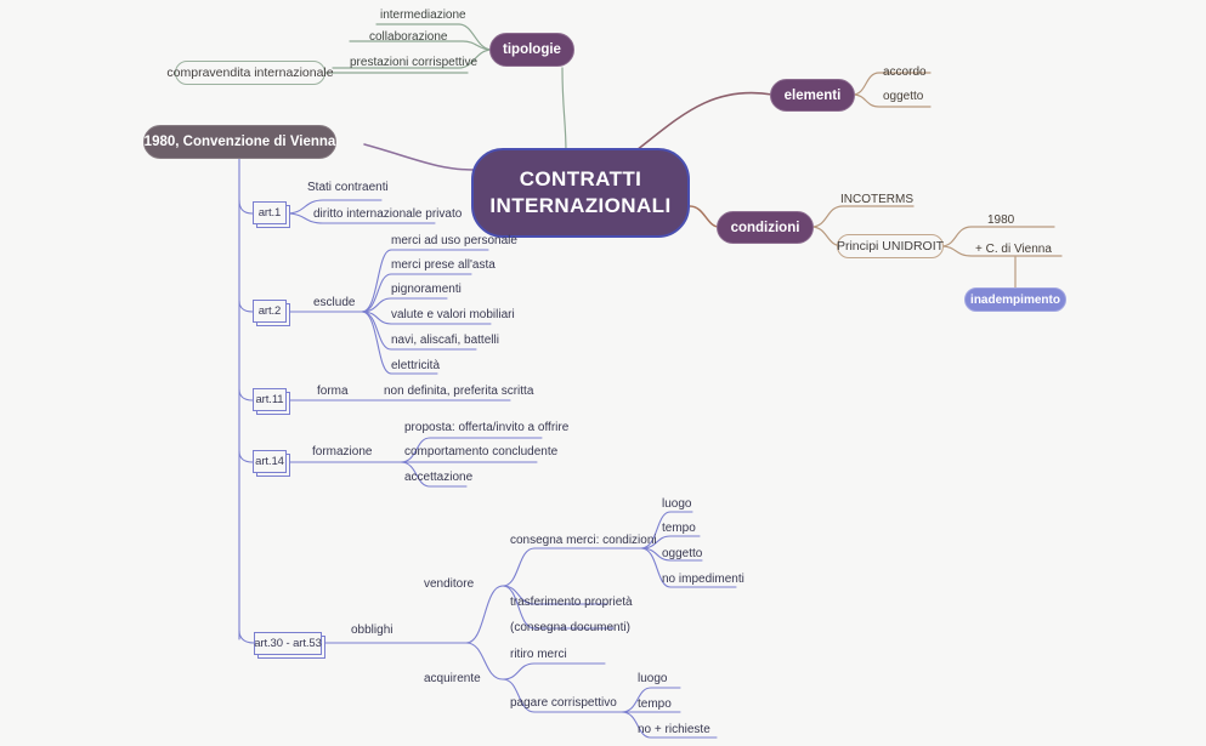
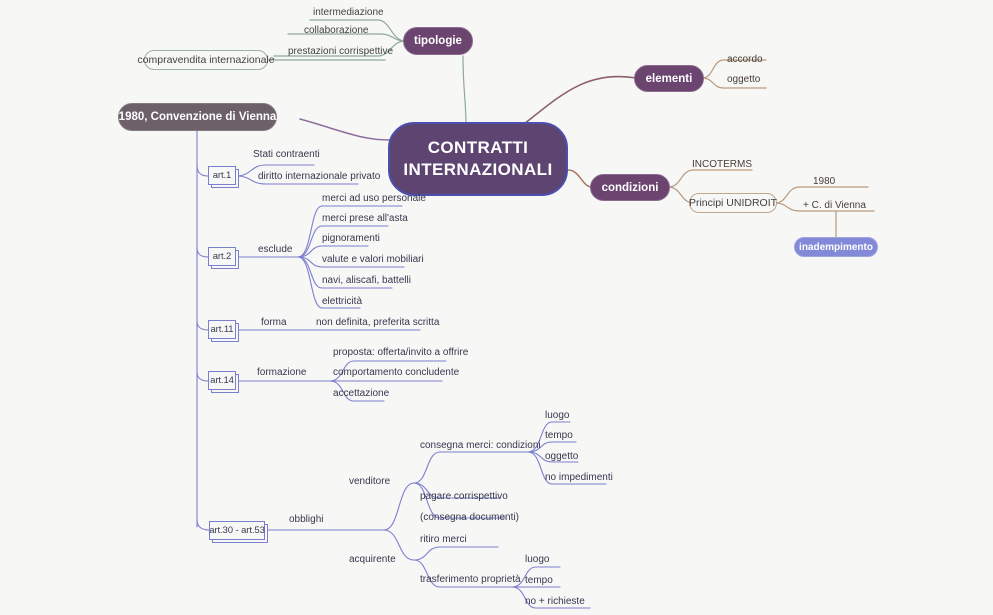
  CONTRATTI
  INTERNAZIONALI
  tipologie
  intermediazione
  collaborazione
  prestazioni corrispettive
  compravendita internazionale
  elementi
  accordo
  oggetto
  condizioni
  INCOTERMS
  Principi UNIDROIT
  1980
  + C. di Vienna
  inadempimento
  1980, Convenzione di Vienna
  art.1
  Stati contraenti
  diritto internazionale privato
  art.2
  esclude
  merci ad uso personale
  merci prese all'asta
  pignoramenti
  valute e valori mobiliari
  navi, aliscafi, battelli
  elettricità
  art.11
  forma
  non definita, preferita scritta
  art.14
  formazione
  proposta: offerta/invito a offrire
  comportamento concludente
  accettazione
  art.30 - art.53
  obblighi
  venditore
  consegna merci: condizioni
  luogo
  tempo
  oggetto
  no impedimenti
- trasferimento proprietà
+ pagare corrispettivo
  (consegna documenti)
  acquirente
  ritiro merci
- pagare corrispettivo
+ trasferimento proprietà
  luogo
  tempo
  no + richieste
